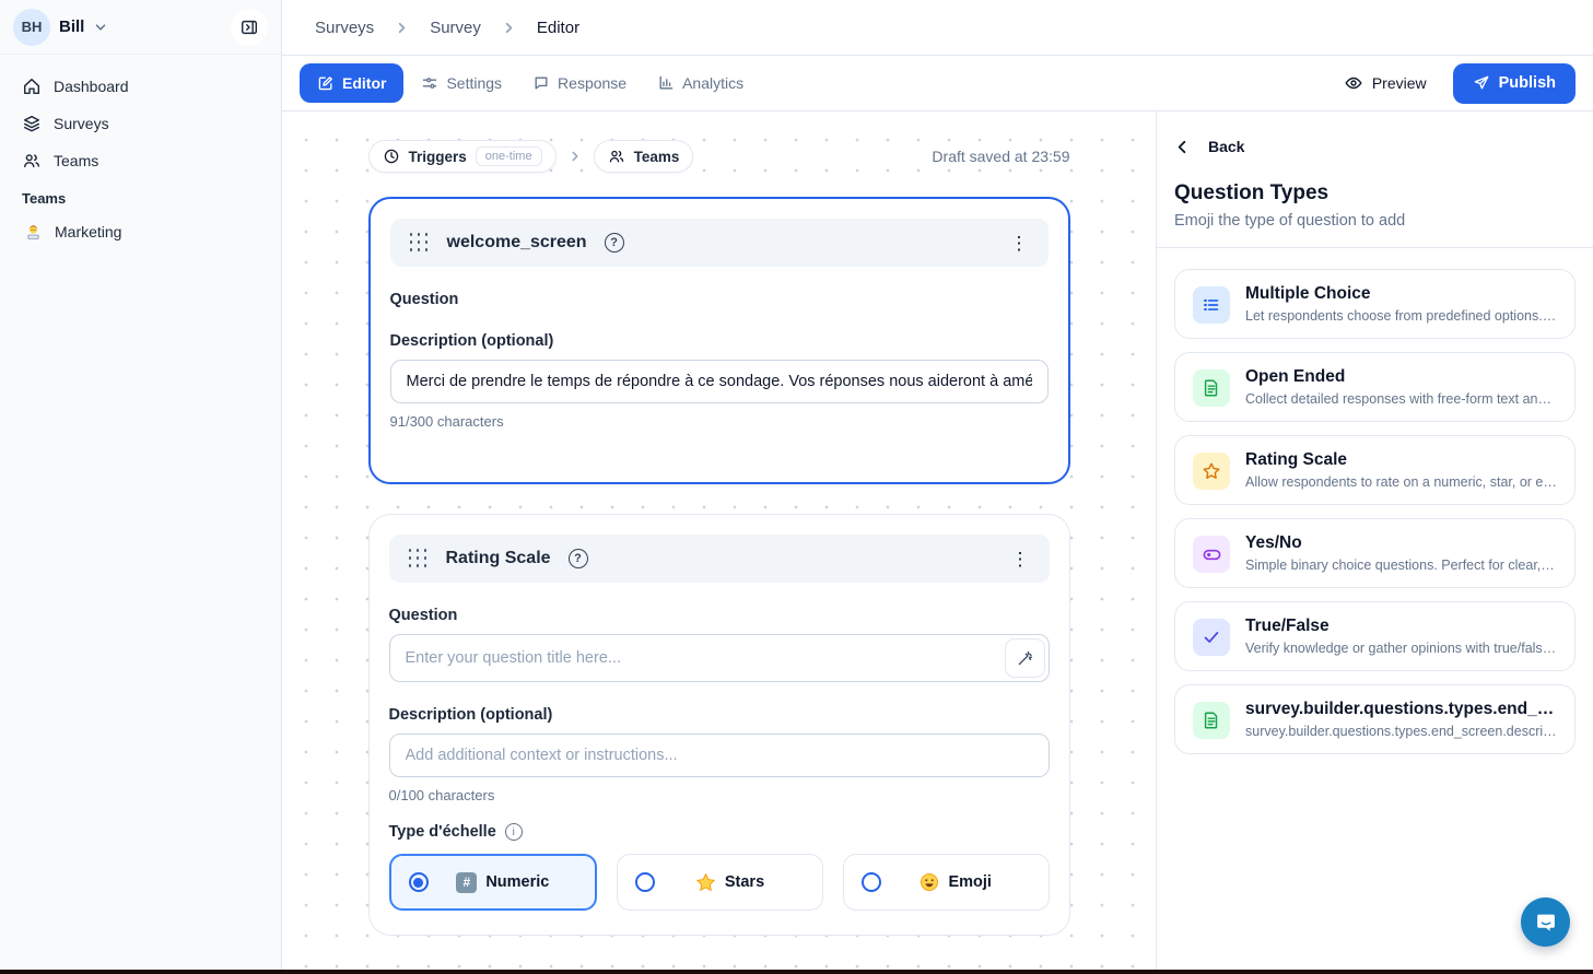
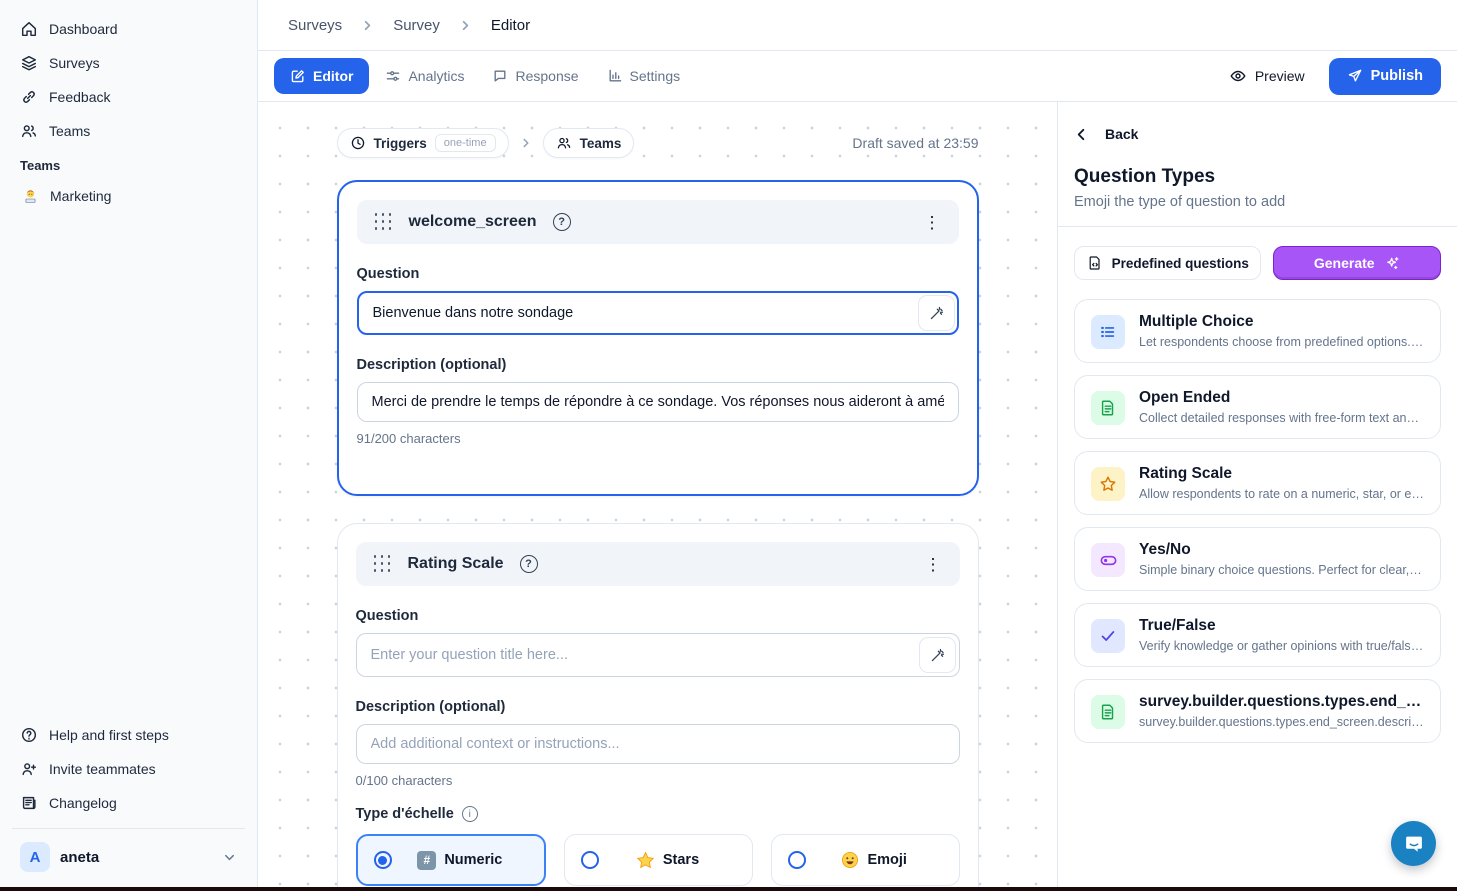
- BH
- Bill
  Dashboard
  Surveys
+ Feedback
  Teams
  Teams
  Marketing
+ Help and first steps
+ Invite teammates
+ Changelog
+ A
+ aneta
  Surveys
  Survey
  Editor
  Editor
- Settings
+ Analytics
  Response
- Analytics
+ Settings
  Preview
  Publish
  Triggers
  one-time
  Teams
  Draft saved at 23:59
  welcome_screen
  ?
  ⋮
  Question
+ Bienvenue dans notre sondage
  Description (optional)
  Merci de prendre le temps de répondre à ce sondage. Vos réponses nous aideront à amé
- 91/300 characters
+ 91/200 characters
  Rating Scale
  ?
  ⋮
  Question
  Enter your question title here...
  Description (optional)
  Add additional context or instructions...
  0/100 characters
  Type d'échelle
  i
  #
  Numeric
  Stars
  Emoji
  Back
  Question Types
  Emoji the type of question to add
+ Predefined questions
+ Generate
  Multiple Choice
  Let respondents choose from predefined options. P
  Open Ended
  Collect detailed responses with free-form text answ
  Rating Scale
  Allow respondents to rate on a numeric, star, or em
  Yes/No
  Simple binary choice questions. Perfect for clear, de
  True/False
  Verify knowledge or gather opinions with true/false
  survey.builder.questions.types.end_sc
  survey.builder.questions.types.end_screen.descripti
